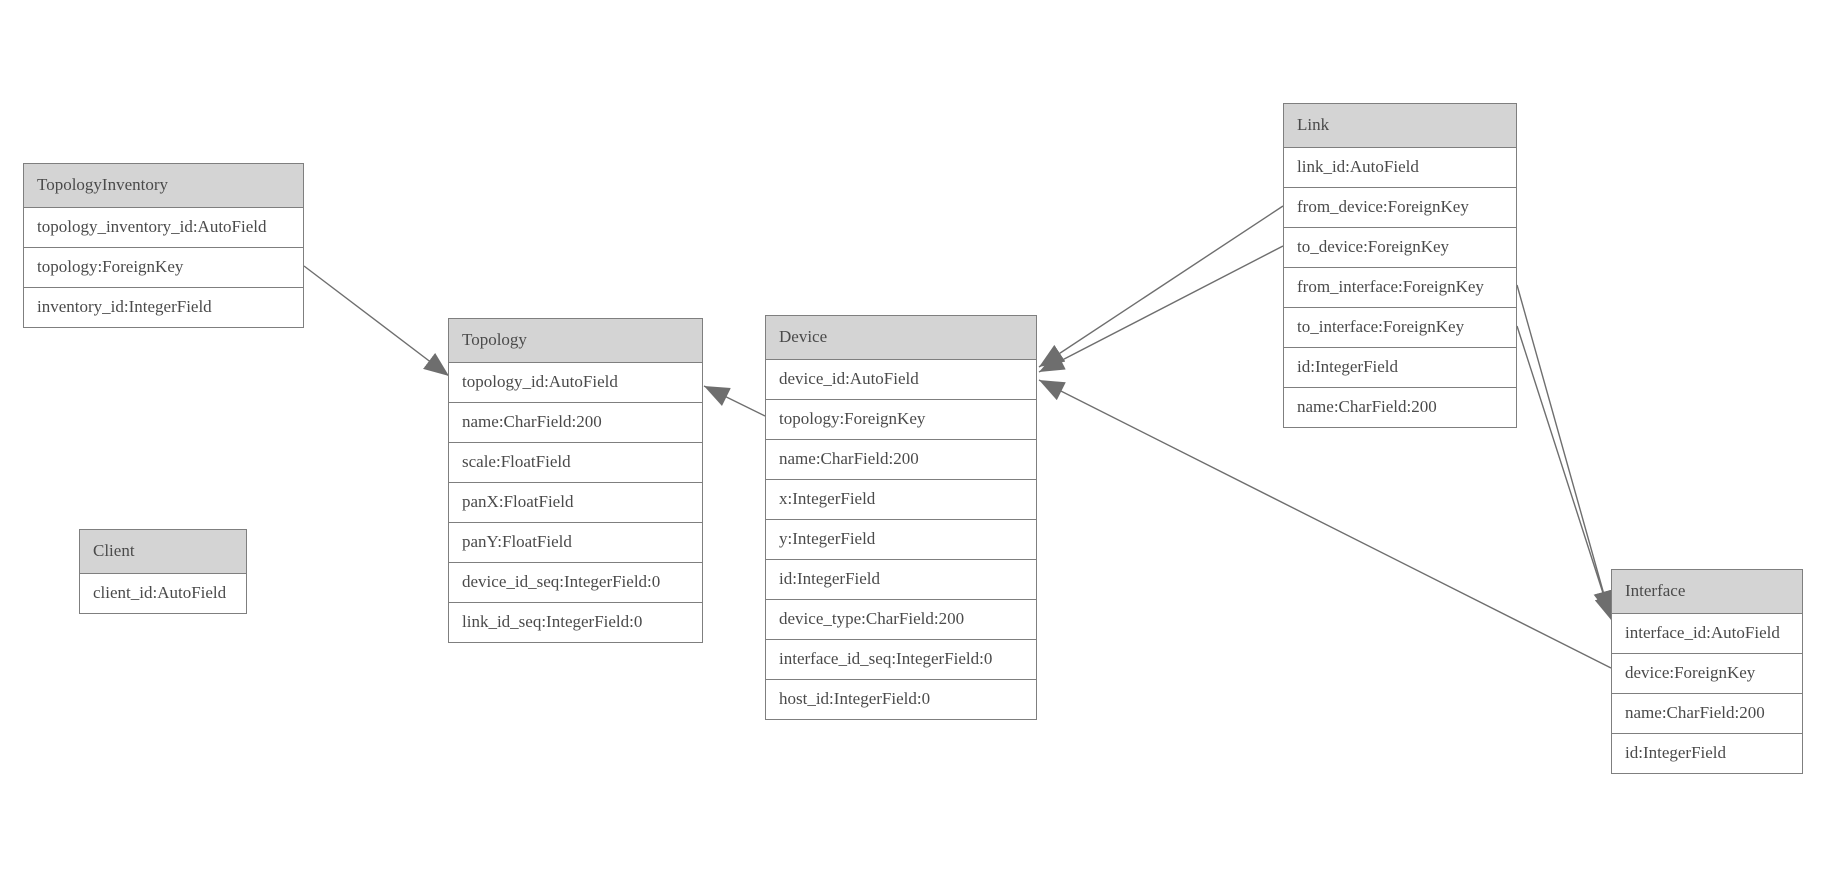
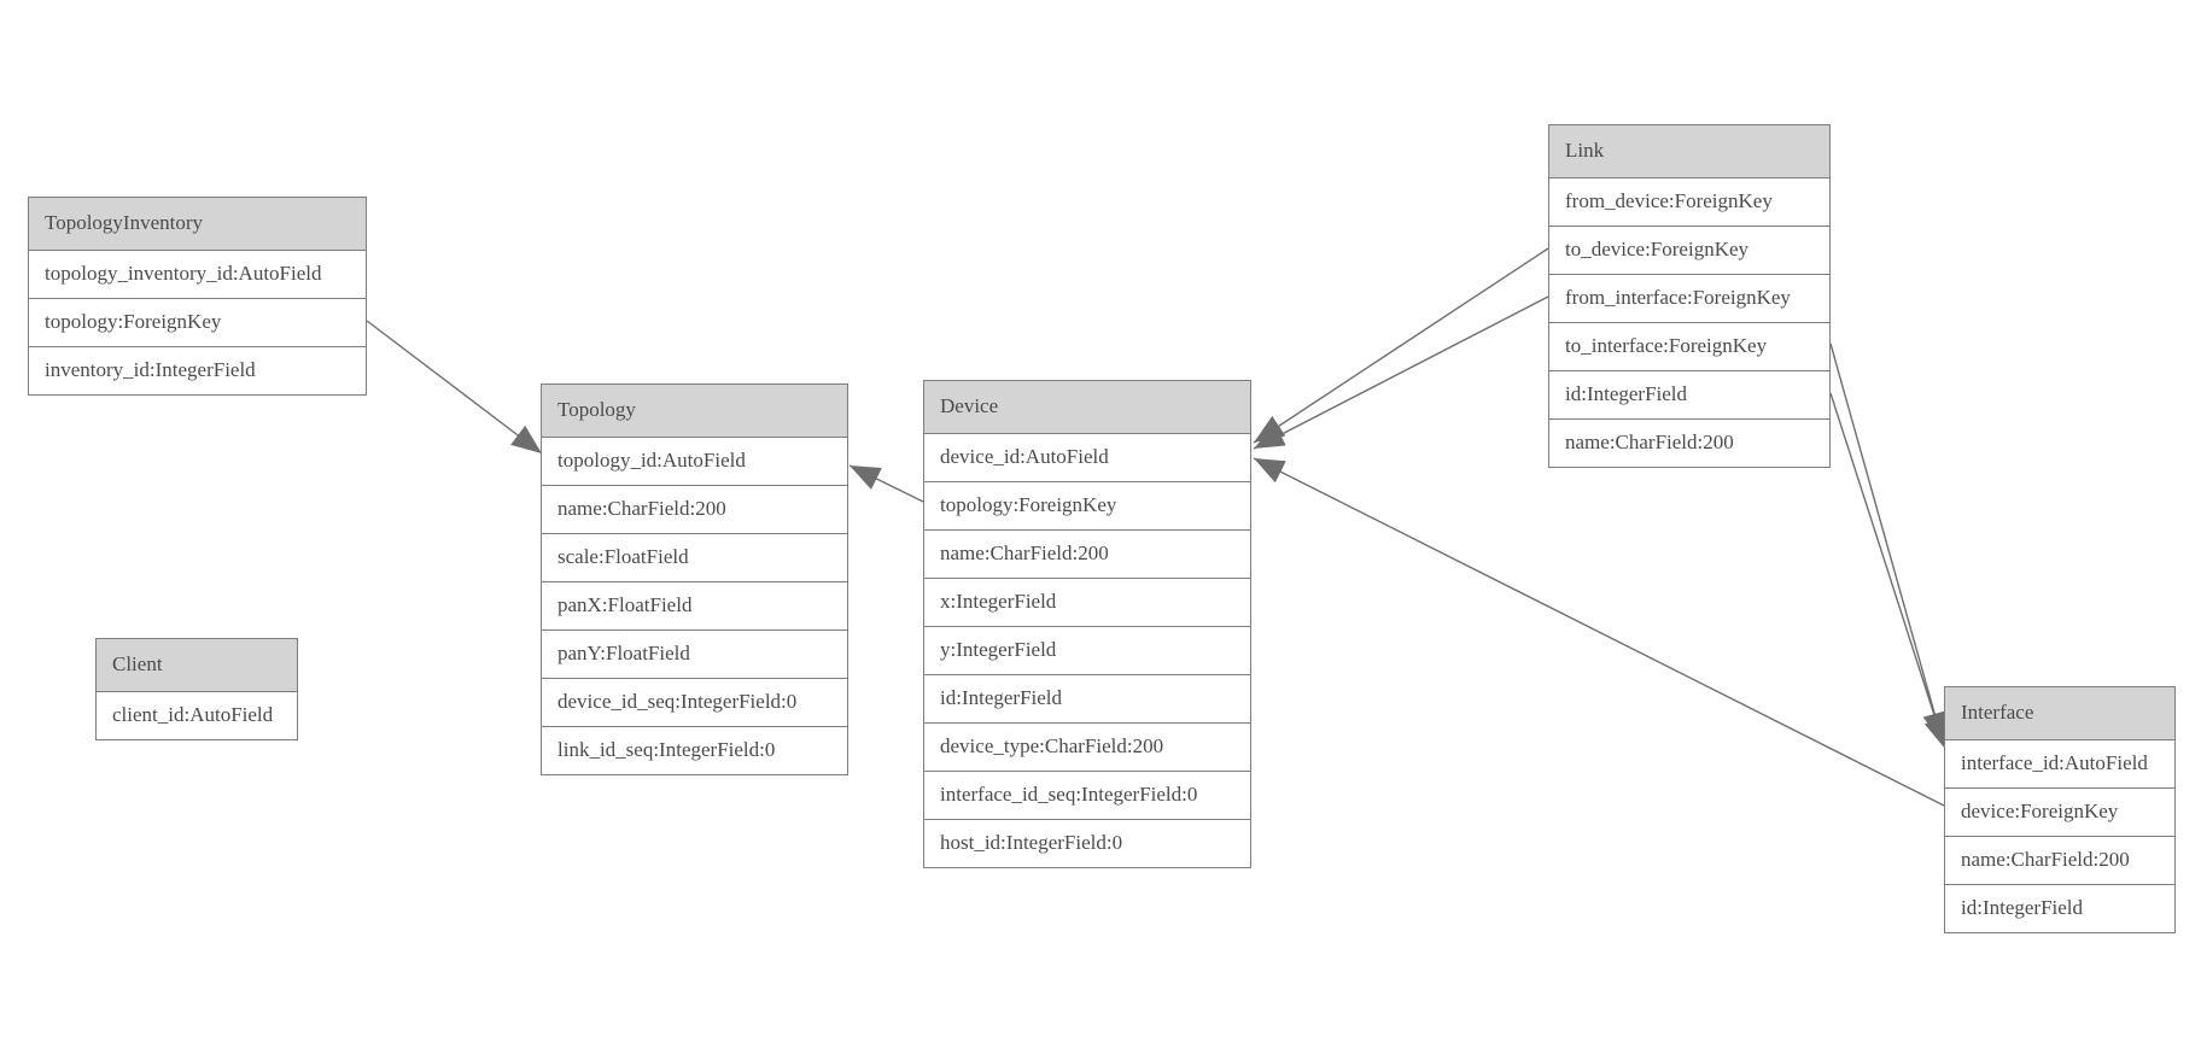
  TopologyInventory
  topology_inventory_id:AutoField
  topology:ForeignKey
  inventory_id:IntegerField
  Client
  client_id:AutoField
  Topology
  topology_id:AutoField
  name:CharField:200
  scale:FloatField
  panX:FloatField
  panY:FloatField
  device_id_seq:IntegerField:0
  link_id_seq:IntegerField:0
  Device
  device_id:AutoField
  topology:ForeignKey
  name:CharField:200
  x:IntegerField
  y:IntegerField
  id:IntegerField
  device_type:CharField:200
  interface_id_seq:IntegerField:0
  host_id:IntegerField:0
  Link
- link_id:AutoField
  from_device:ForeignKey
  to_device:ForeignKey
  from_interface:ForeignKey
  to_interface:ForeignKey
  id:IntegerField
  name:CharField:200
  Interface
  interface_id:AutoField
  device:ForeignKey
  name:CharField:200
  id:IntegerField
